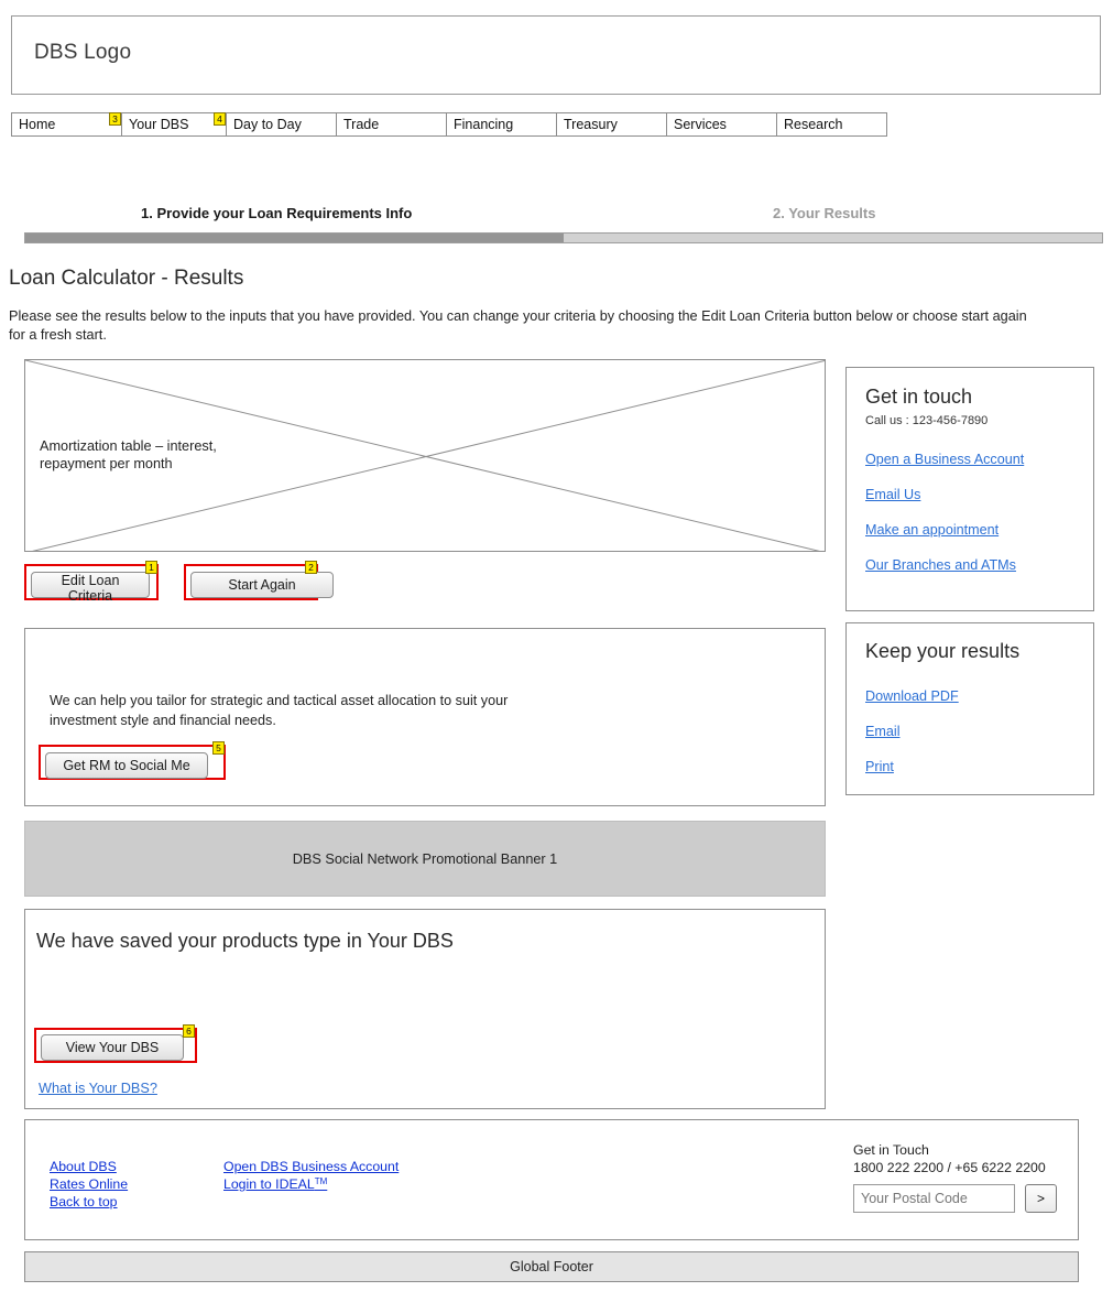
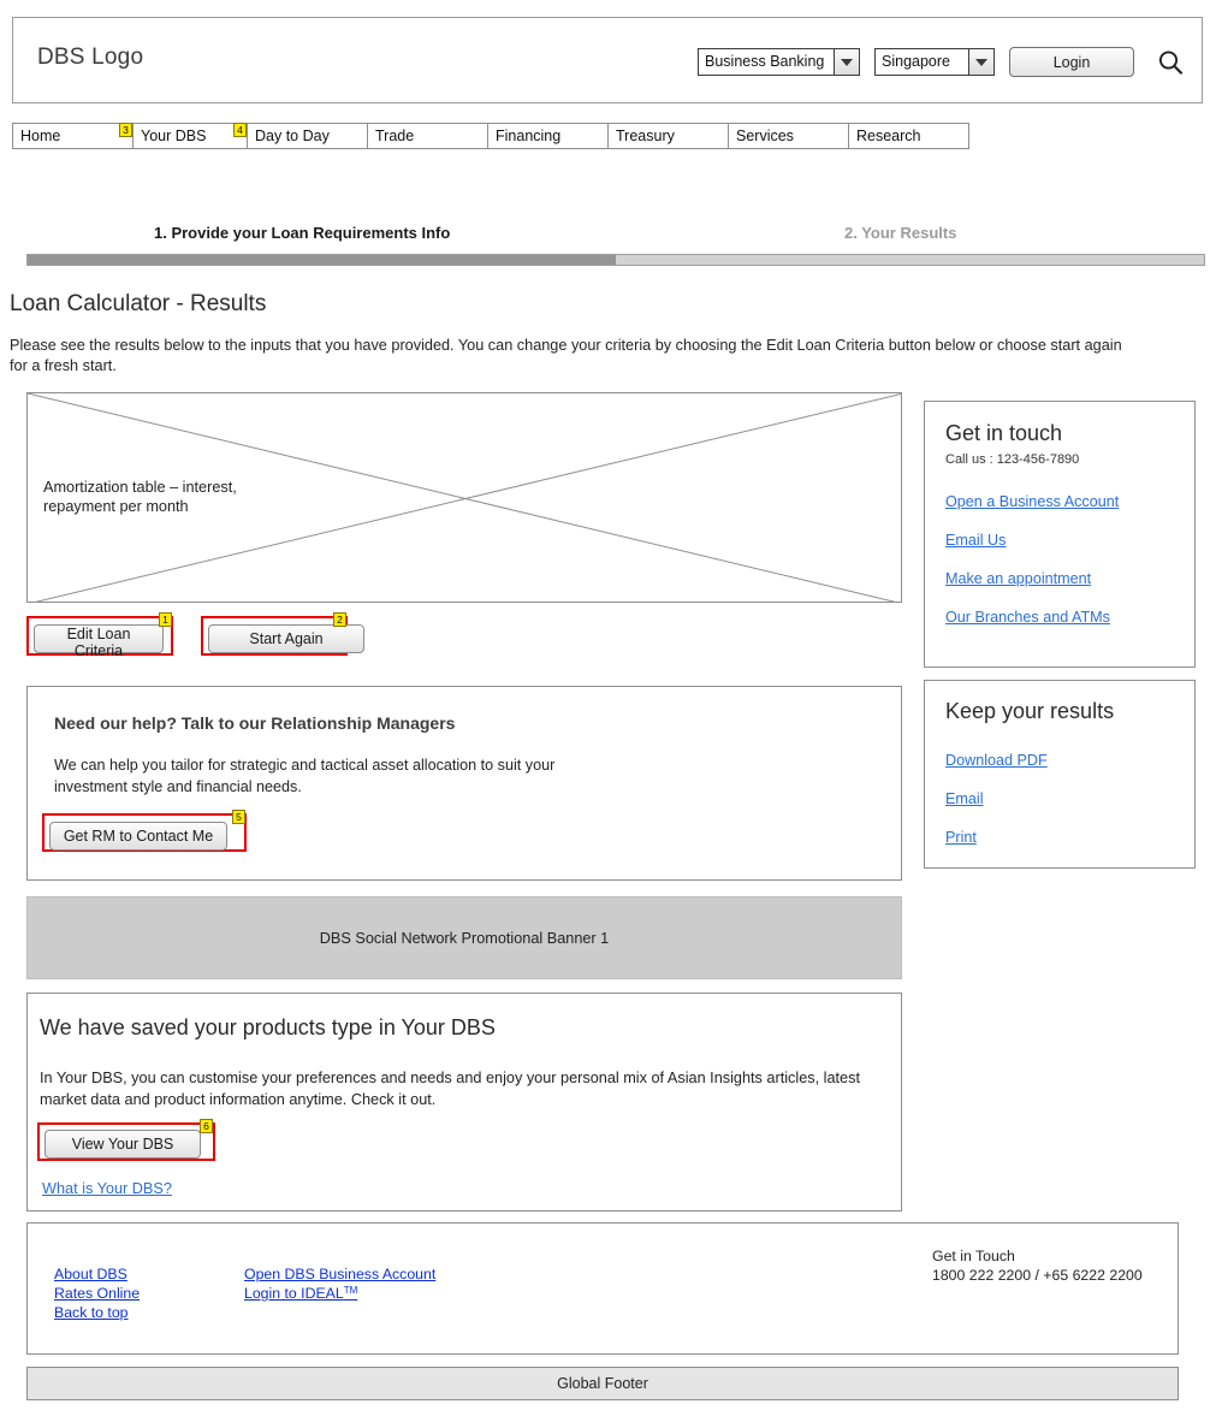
  DBS Logo
+ Business Banking
+ Singapore
+ Login
  Home
  3
  Your DBS
  4
  Day to Day
  Trade
  Financing
  Treasury
  Services
  Research
  1. Provide your Loan Requirements Info
  2. Your Results
  Loan Calculator - Results
  Please see the results below to the inputs that you have provided. You can change your criteria by choosing the Edit Loan Criteria button below or choose start again for a fresh start.
  Amortization table – interest,
  repayment per month
  Edit Loan Criteria
  1
  Start Again
  2
+ Need our help? Talk to our Relationship Managers
  We can help you tailor for strategic and tactical asset allocation to suit your investment style and financial needs.
- Get RM to Social Me
+ Get RM to Contact Me
  5
  DBS Social Network Promotional Banner 1
  We have saved your products type in Your DBS
+ In Your DBS, you can customise your preferences and needs and enjoy your personal mix of Asian Insights articles, latest market data and product information anytime. Check it out.
  View Your DBS
  6
  What is Your DBS?
  Get in touch
  Call us : 123-456-7890
  Open a Business Account
  Email Us
  Make an appointment
  Our Branches and ATMs
  Keep your results
  Download PDF
  Email
  Print
  About DBS
  Rates Online
  Back to top
  Open DBS Business Account
  Login to IDEALTM
  Get in Touch
  1800 222 2200 / +65 6222 2200
- Your Postal Code
- >
  Global Footer
